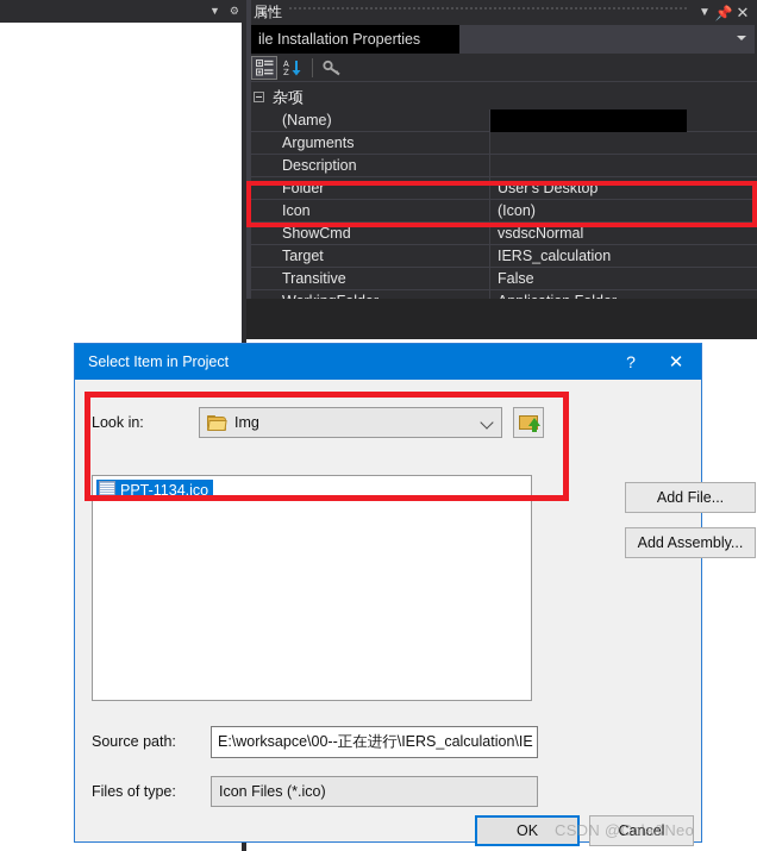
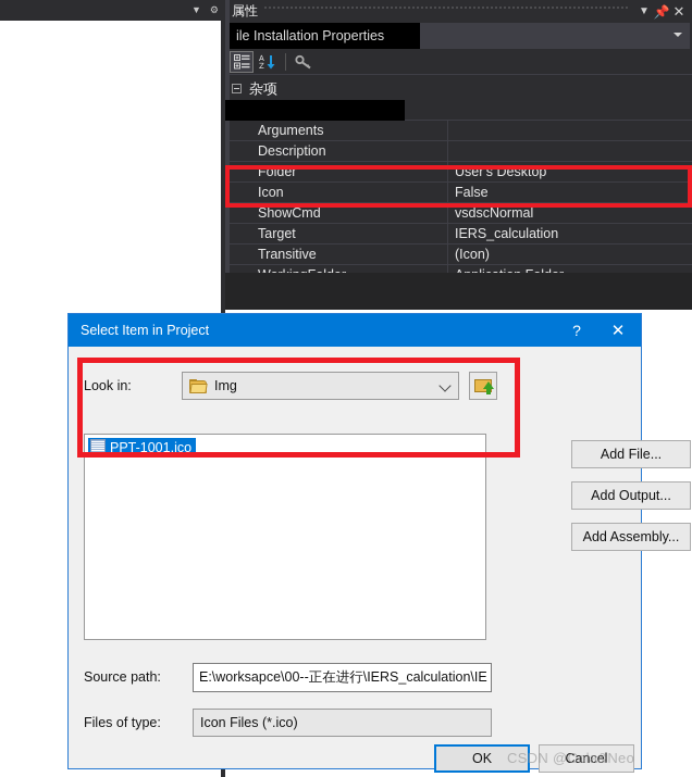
  ▼
  ⚙
  属性
  ▼
  📌
  ✕
  ile Installation Properties
  A
  Z
  杂项
- (Name)
  Arguments
  Description
  Folder
  User's Desktop
  Icon
- (Icon)
+ False
  ShowCmd
  vsdscNormal
  Target
  IERS_calculation
  Transitive
- False
+ (Icon)
  Select Item in Project
  ?
  ✕
  Look in:
  Img
- PPT-1134.ico
+ PPT-1001.ico
  Add File...
+ Add Output...
  Add Assembly...
  Source path:
  E:\worksapce\00--正在进行\IERS_calculation\IE
  Files of type:
  Icon Files (*.ico)
  OK
  Cancel
  CSDN @Cola&Neo
